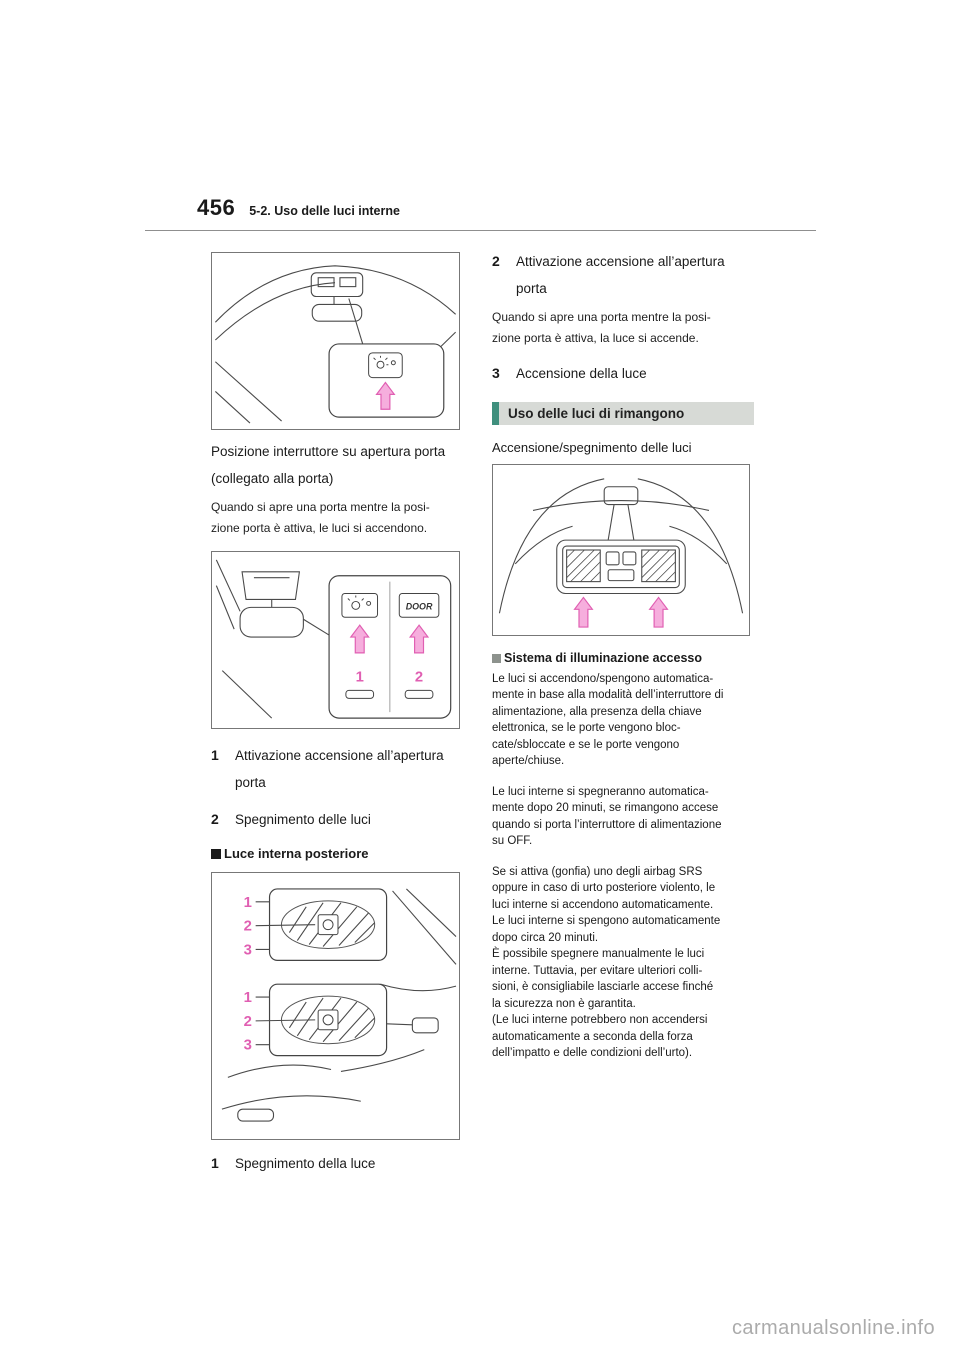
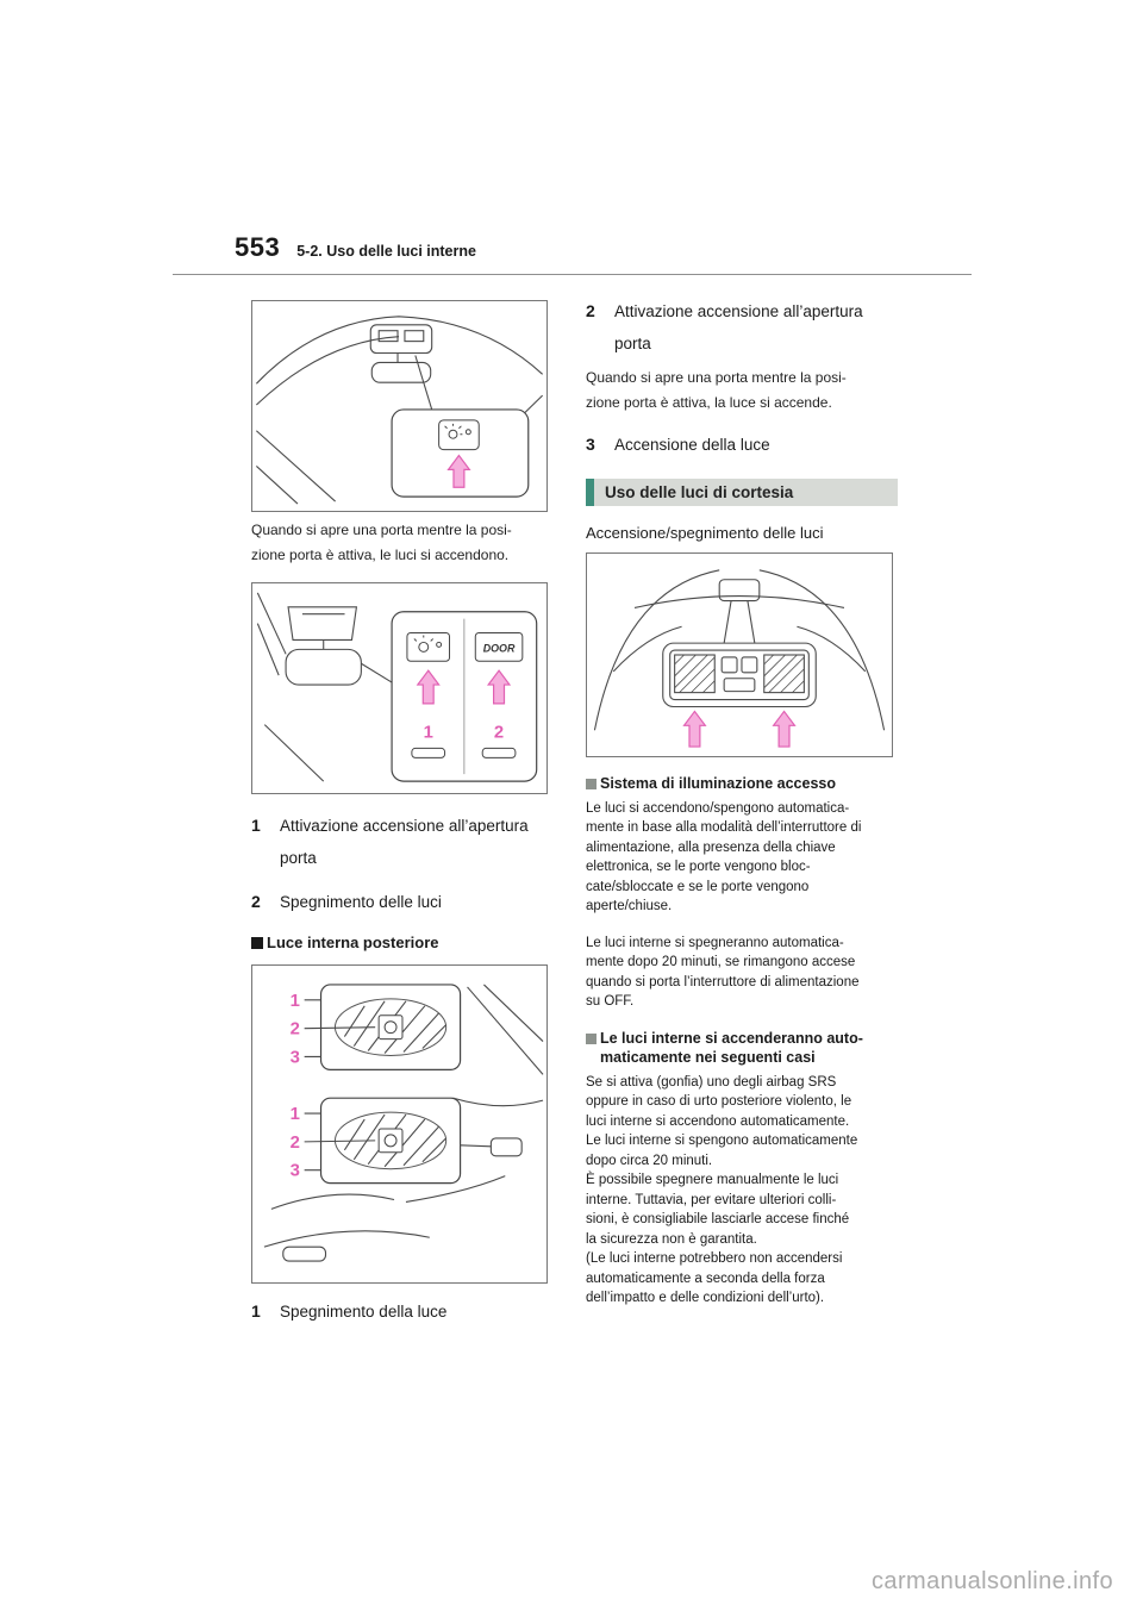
- 456
+ 553
  5-2. Uso delle luci interne
- Posizione interruttore su apertura porta
- (collegato alla porta)
  Quando si apre una porta mentre la posi-
  zione porta è attiva, le luci si accendono.
  DOOR
  1
  2
  1
  Attivazione accensione all’apertura
  porta
  2
  Spegnimento delle luci
  Luce interna posteriore
  1
  2
  3
  1
  2
  3
  1
  Spegnimento della luce
  2
  Attivazione accensione all’apertura
  porta
  Quando si apre una porta mentre la posi-
  zione porta è attiva, la luce si accende.
  3
  Accensione della luce
- Uso delle luci di rimangono
+ Uso delle luci di cortesia
  Accensione/spegnimento delle luci
  Sistema di illuminazione accesso
  Le luci si accendono/spengono automatica-
  mente in base alla modalità dell’interruttore di
  alimentazione, alla presenza della chiave
  elettronica, se le porte vengono bloc-
  cate/sbloccate e se le porte vengono
  aperte/chiuse.
  Le luci interne si spegneranno automatica-
  mente dopo 20 minuti, se rimangono accese
  quando si porta l’interruttore di alimentazione
  su OFF.
+ Le luci interne si accenderanno auto-
+ maticamente nei seguenti casi
  Se si attiva (gonfia) uno degli airbag SRS
  oppure in caso di urto posteriore violento, le
  luci interne si accendono automaticamente.
  Le luci interne si spengono automaticamente
  dopo circa 20 minuti.
  È possibile spegnere manualmente le luci
  interne. Tuttavia, per evitare ulteriori colli-
  sioni, è consigliabile lasciarle accese finché
  la sicurezza non è garantita.
  (Le luci interne potrebbero non accendersi
  automaticamente a seconda della forza
  dell’impatto e delle condizioni dell’urto).
  carmanualsonline.info
